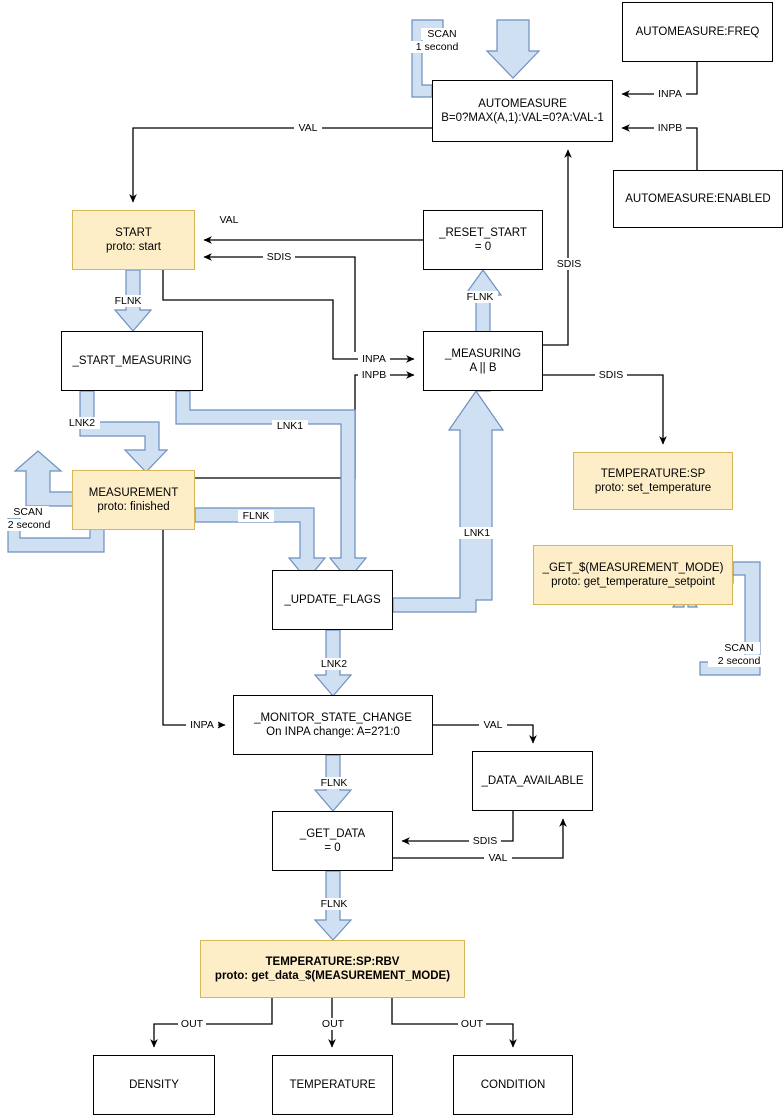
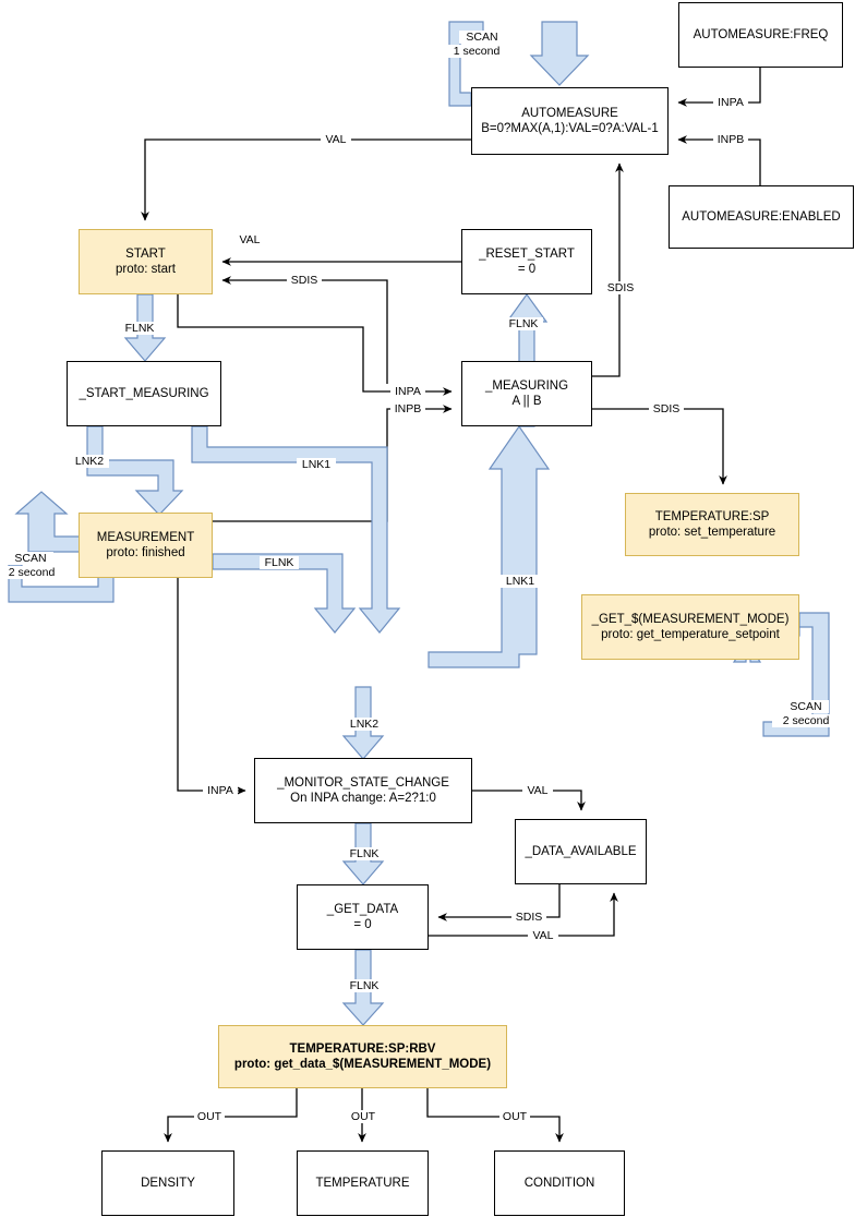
  AUTOMEASURE:FREQ
  AUTOMEASURE
  B=0?MAX(A,1):VAL=0?A:VAL-1
  AUTOMEASURE:ENABLED
  START
  proto: start
  _RESET_START
  = 0
  _START_MEASURING
  _MEASURING
  A || B
  MEASUREMENT
  proto: finished
  TEMPERATURE:SP
  proto: set_temperature
  _GET_$(MEASUREMENT_MODE)
  proto: get_temperature_setpoint
- _UPDATE_FLAGS
  _MONITOR_STATE_CHANGE
  On INPA change: A=2?1:0
  _DATA_AVAILABLE
  _GET_DATA
  = 0
  TEMPERATURE:SP:RBV
  proto: get_data_$(MEASUREMENT_MODE)
  DENSITY
  TEMPERATURE
  CONDITION
  SCAN
  1 second
  INPA
  INPB
  VAL
  VAL
  SDIS
  SDIS
  SDIS
  FLNK
  FLNK
  FLNK
  FLNK
  FLNK
  LNK2
  LNK1
  LNK2
  LNK1
  INPA
  INPB
  INPA
  VAL
  SDIS
  VAL
  SCAN
  2 second
  SCAN
  2 second
  OUT
  OUT
  OUT
